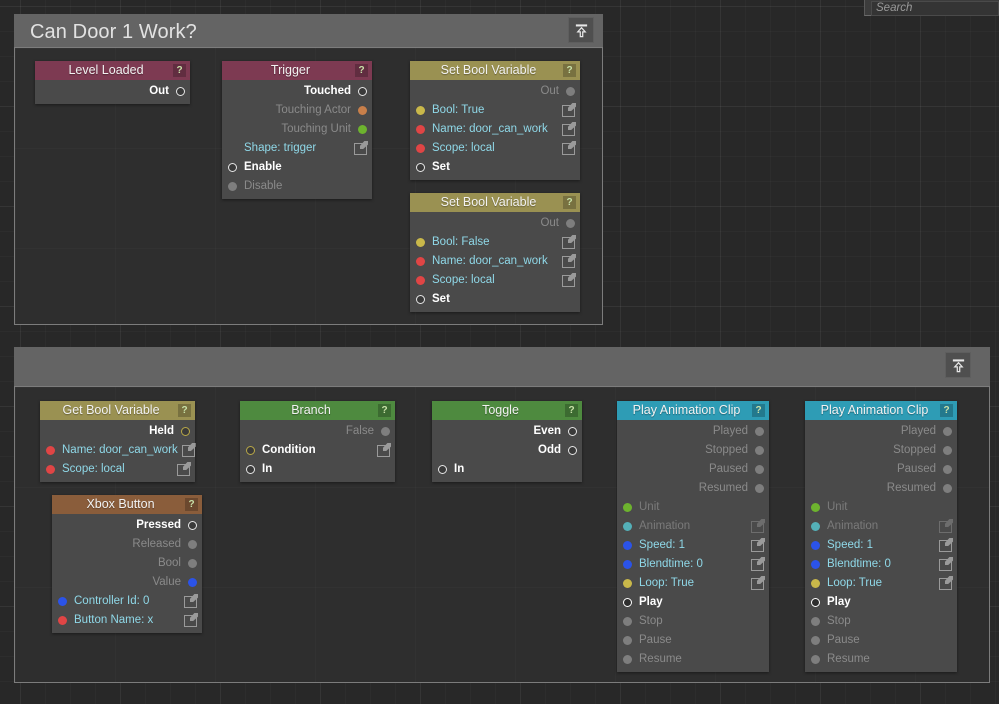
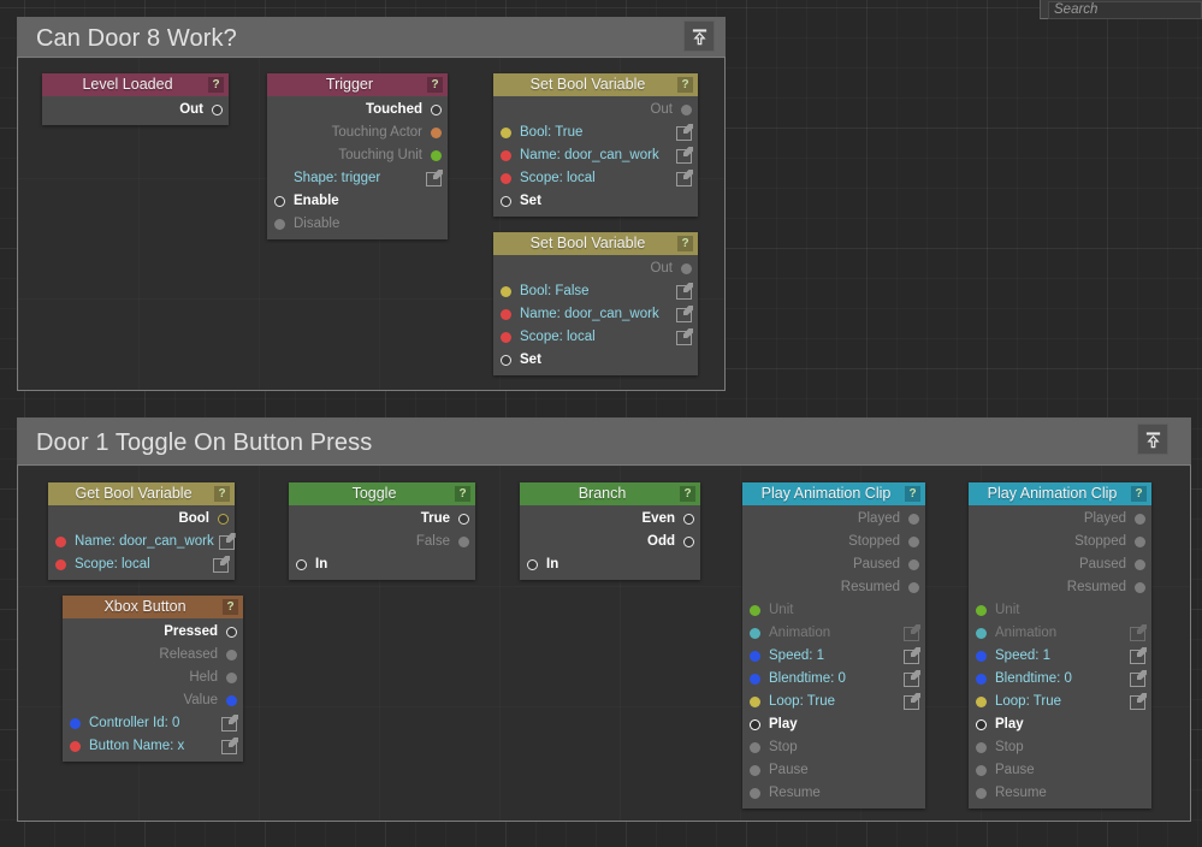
  Search
- Can Door 1 Work?
+ Can Door 8 Work?
+ Door 1 Toggle On Button Press
  Level Loaded
  ?
  Out
  Trigger
  ?
  Touched
  Touching Actor
  Touching Unit
  Shape: trigger
  Enable
  Disable
  Set Bool Variable
  ?
  Out
  Bool: True
  Name: door_can_work
  Scope: local
  Set
  Set Bool Variable
  ?
  Out
  Bool: False
  Name: door_can_work
  Scope: local
  Set
  Get Bool Variable
  ?
- Held
+ Bool
  Name: door_can_work
  Scope: local
  Xbox Button
  ?
  Pressed
  Released
- Bool
+ Held
  Value
  Controller Id: 0
  Button Name: x
- Branch
+ Toggle
  ?
+ True
  False
- Condition
  In
- Toggle
+ Branch
  ?
  Even
  Odd
  In
  Play Animation Clip
  ?
  Played
  Stopped
  Paused
  Resumed
  Unit
  Animation
  Speed: 1
  Blendtime: 0
  Loop: True
  Play
  Stop
  Pause
  Resume
  Play Animation Clip
  ?
  Played
  Stopped
  Paused
  Resumed
  Unit
  Animation
  Speed: 1
  Blendtime: 0
  Loop: True
  Play
  Stop
  Pause
  Resume
